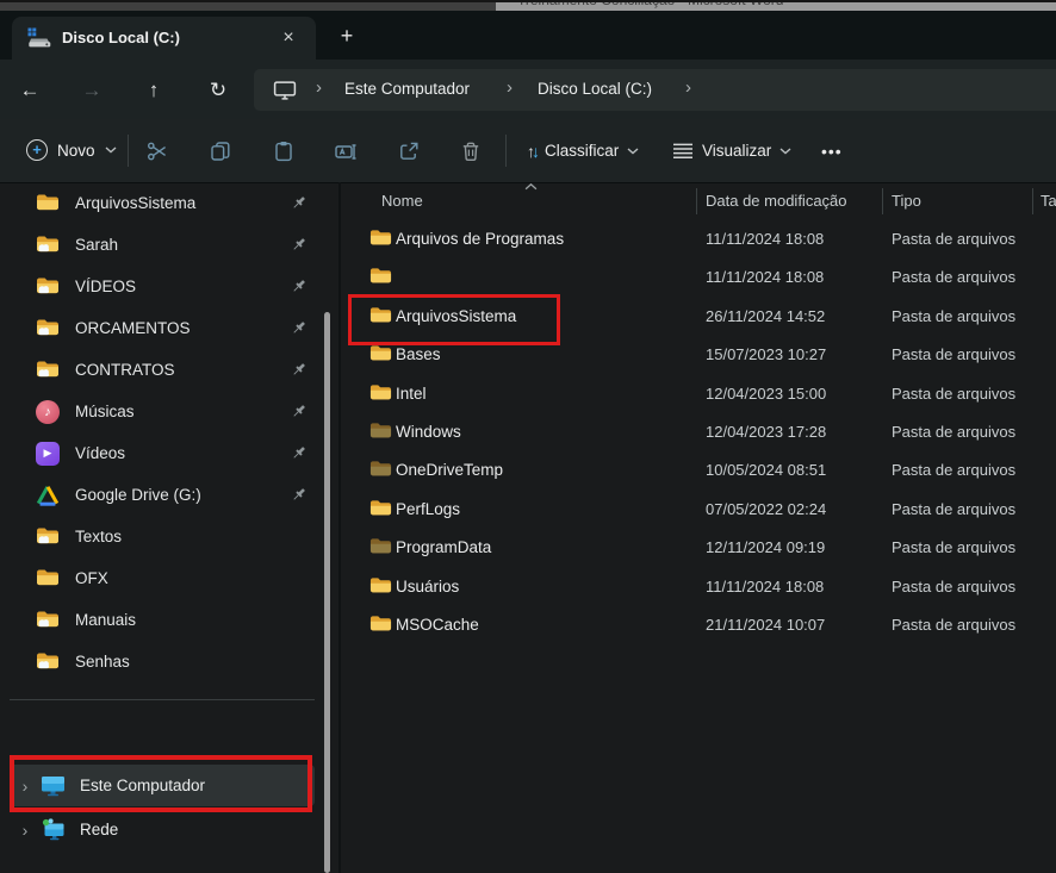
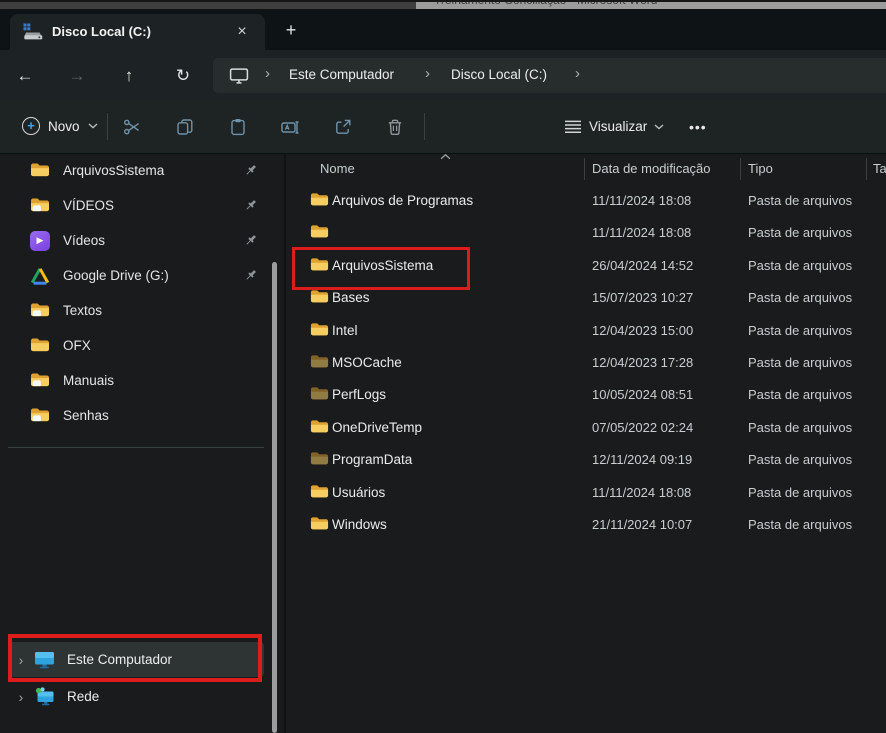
  Disco Local (C:)
  ×
  +
  ←
  →
  ↑
  ↻
  ›
  Este Computador
  ›
  Disco Local (C:)
  ›
  +
  Novo
- ↑↓
- Classificar
  Visualizar
  •••
  ArquivosSistema
- Sarah
  VÍDEOS
- ORCAMENTOS
- CONTRATOS
- ♪
- Músicas
  ▶
  Vídeos
  Google Drive (G:)
  Textos
  OFX
  Manuais
  Senhas
  ›
  Este Computador
  ›
  Rede
  Nome
  Data de modificação
  Tipo
  Ta
  Arquivos de Programas
  11/11/2024 18:08
  Pasta de arquivos
  11/11/2024 18:08
  Pasta de arquivos
  ArquivosSistema
- 26/11/2024 14:52
+ 26/04/2024 14:52
  Pasta de arquivos
  Bases
  15/07/2023 10:27
  Pasta de arquivos
  Intel
  12/04/2023 15:00
  Pasta de arquivos
- Windows
+ MSOCache
  12/04/2023 17:28
  Pasta de arquivos
- OneDriveTemp
+ PerfLogs
  10/05/2024 08:51
  Pasta de arquivos
- PerfLogs
+ OneDriveTemp
  07/05/2022 02:24
  Pasta de arquivos
  ProgramData
  12/11/2024 09:19
  Pasta de arquivos
  Usuários
  11/11/2024 18:08
  Pasta de arquivos
- MSOCache
+ Windows
  21/11/2024 10:07
  Pasta de arquivos
